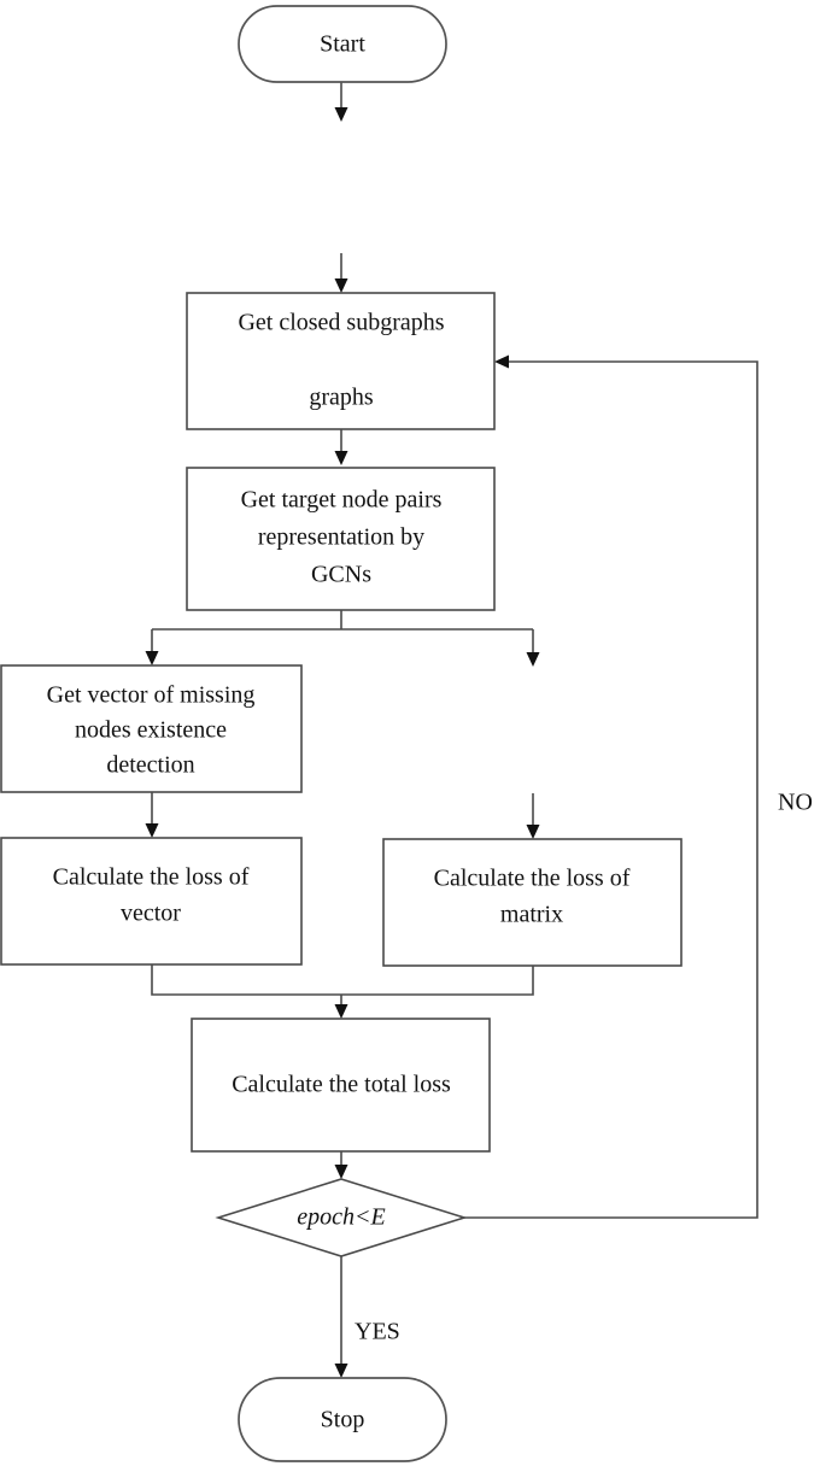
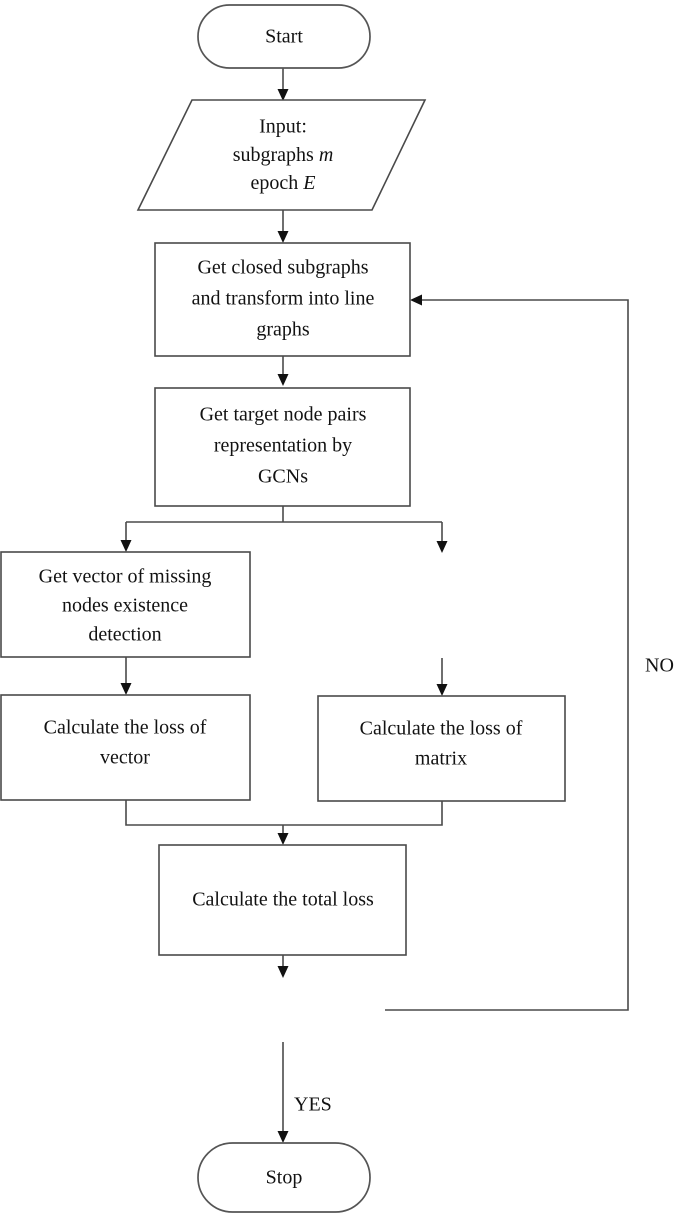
  Start
+ Input:
+ subgraphs m
+ epoch E
  Get closed subgraphs
+ and transform into line
  graphs
  Get target node pairs
  representation by
  GCNs
  Get vector of missing
  nodes existence
  detection
  Calculate the loss of
  vector
  Calculate the loss of
  matrix
  Calculate the total loss
- epoch<E
  Stop
  NO
  YES
